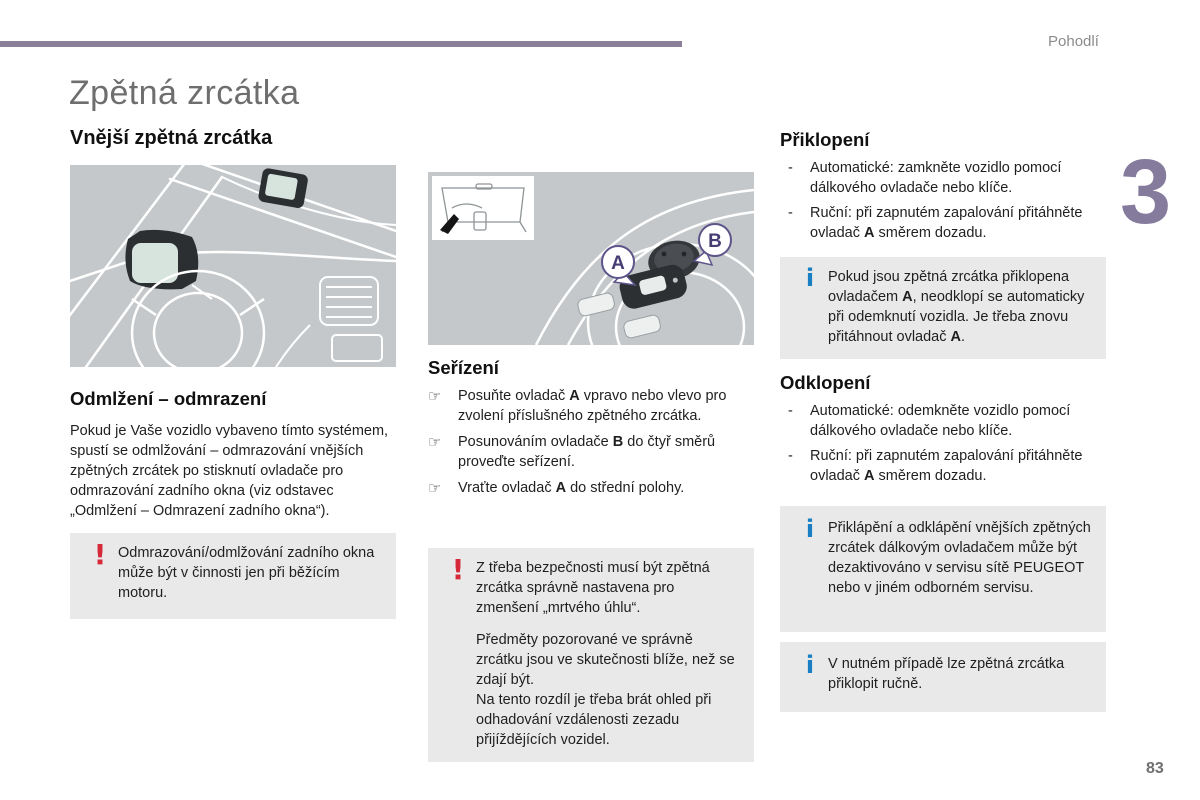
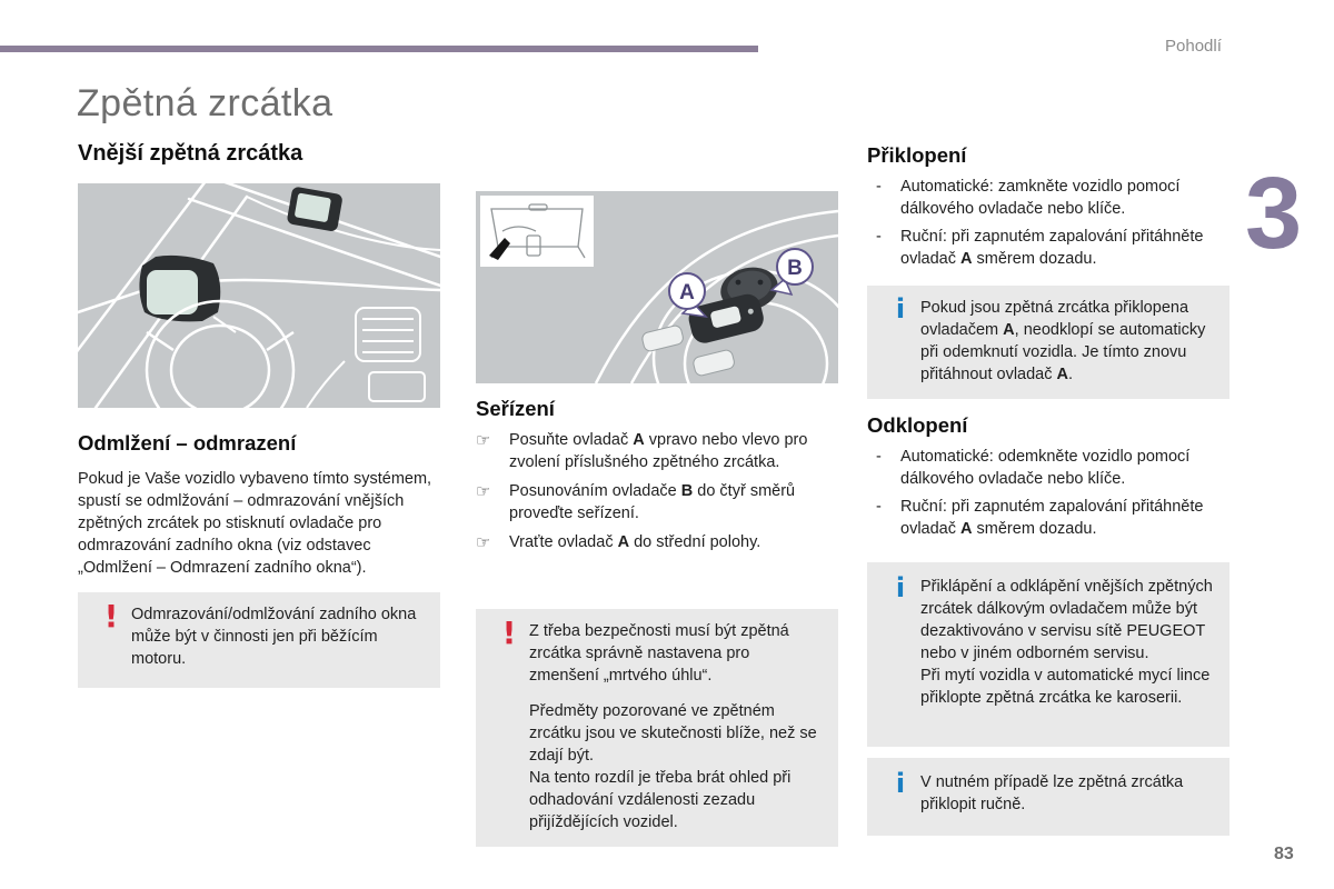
  Pohodlí
  3
  Zpětná zrcátka
  Vnější zpětná zrcátka
  Odmlžení – odmrazení
  Pokud je Vaše vozidlo vybaveno tímto systémem, spustí se odmlžování – odmrazování vnějších zpětných zrcátek po stisknutí ovladače pro odmrazování zadního okna (viz odstavec „Odmlžení – Odmrazení zadního okna“).
  !
  Odmrazování/odmlžování zadního okna může být v činnosti jen při běžícím motoru.
  A
  B
  Seřízení
  ☞
  Posuňte ovladač A vpravo nebo vlevo pro zvolení příslušného zpětného zrcátka.
  ☞
  Posunováním ovladače B do čtyř směrů proveďte seřízení.
  ☞
  Vraťte ovladač A do střední polohy.
  !
  Z třeba bezpečnosti musí být zpětná zrcátka správně nastavena pro zmenšení „mrtvého úhlu“.
- Předměty pozorované ve správně zrcátku jsou ve skutečnosti blíže, než se zdají být.
+ Předměty pozorované ve zpětném zrcátku jsou ve skutečnosti blíže, než se zdají být.
  Na tento rozdíl je třeba brát ohled při odhadování vzdálenosti zezadu přijíždějících vozidel.
  Přiklopení
  -
  Automatické: zamkněte vozidlo pomocí dálkového ovladače nebo klíče.
  -
  Ruční: při zapnutém zapalování přitáhněte ovladač A směrem dozadu.
  i
- Pokud jsou zpětná zrcátka přiklopena ovladačem A, neodklopí se automaticky při odemknutí vozidla. Je třeba znovu přitáhnout ovladač A.
+ Pokud jsou zpětná zrcátka přiklopena ovladačem A, neodklopí se automaticky při odemknutí vozidla. Je tímto znovu přitáhnout ovladač A.
  Odklopení
  -
  Automatické: odemkněte vozidlo pomocí dálkového ovladače nebo klíče.
  -
  Ruční: při zapnutém zapalování přitáhněte ovladač A směrem dozadu.
  i
  Přiklápění a odklápění vnějších zpětných zrcátek dálkovým ovladačem může být dezaktivováno v servisu sítě PEUGEOT nebo v jiném odborném servisu.
+ Při mytí vozidla v automatické mycí lince přiklopte zpětná zrcátka ke karoserii.
  i
  V nutném případě lze zpětná zrcátka přiklopit ručně.
  83
